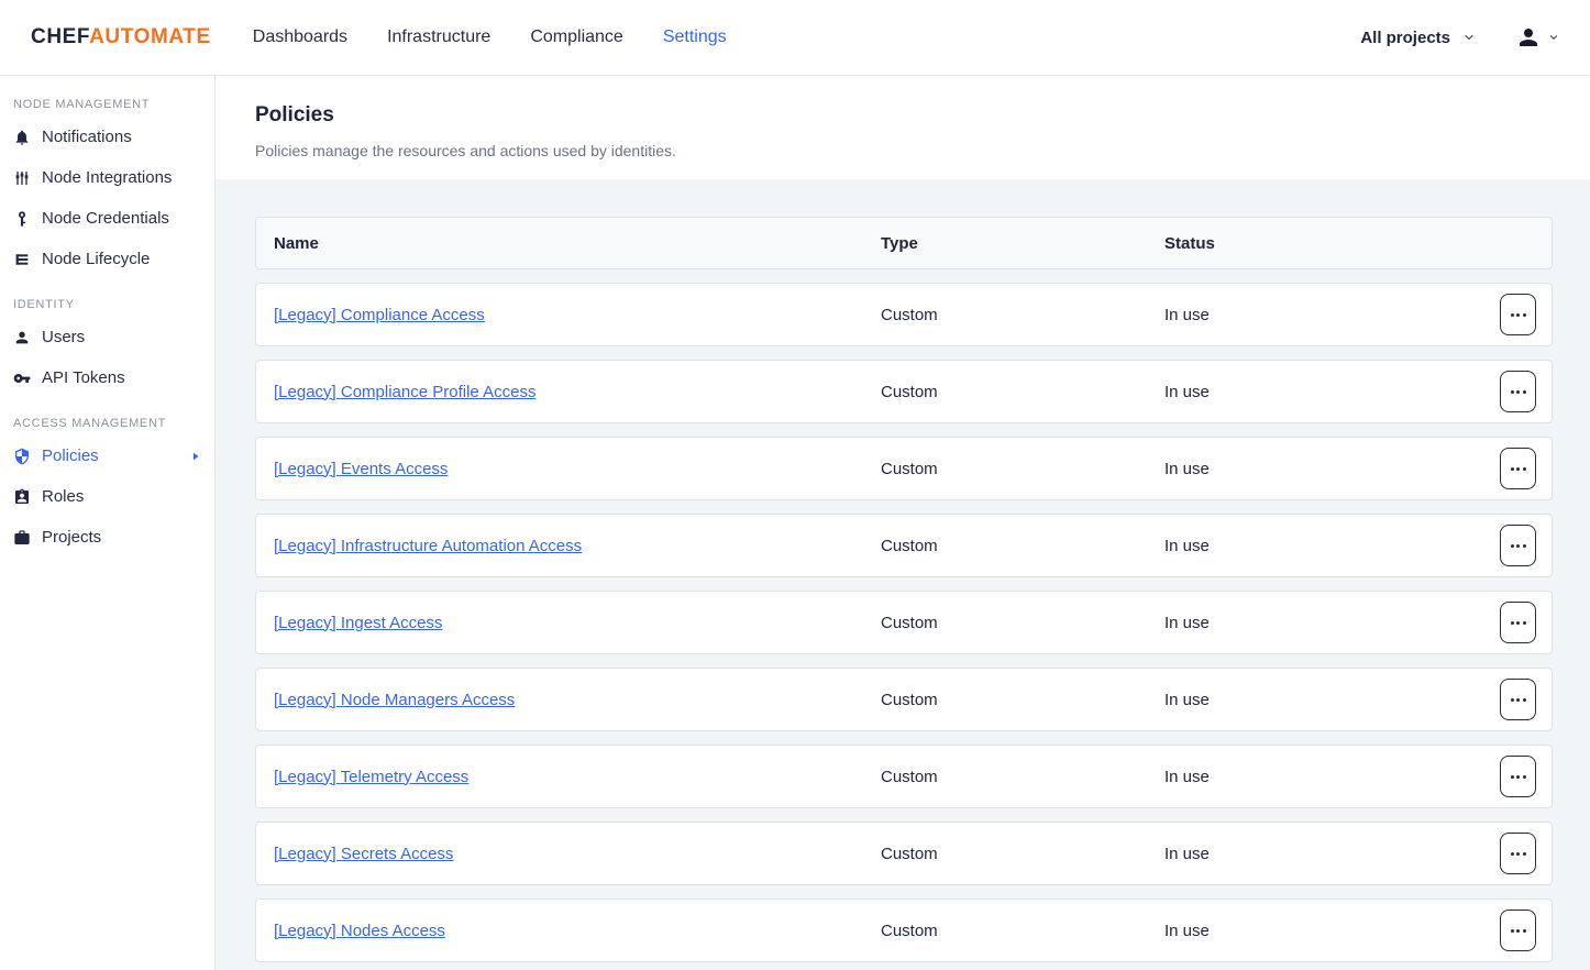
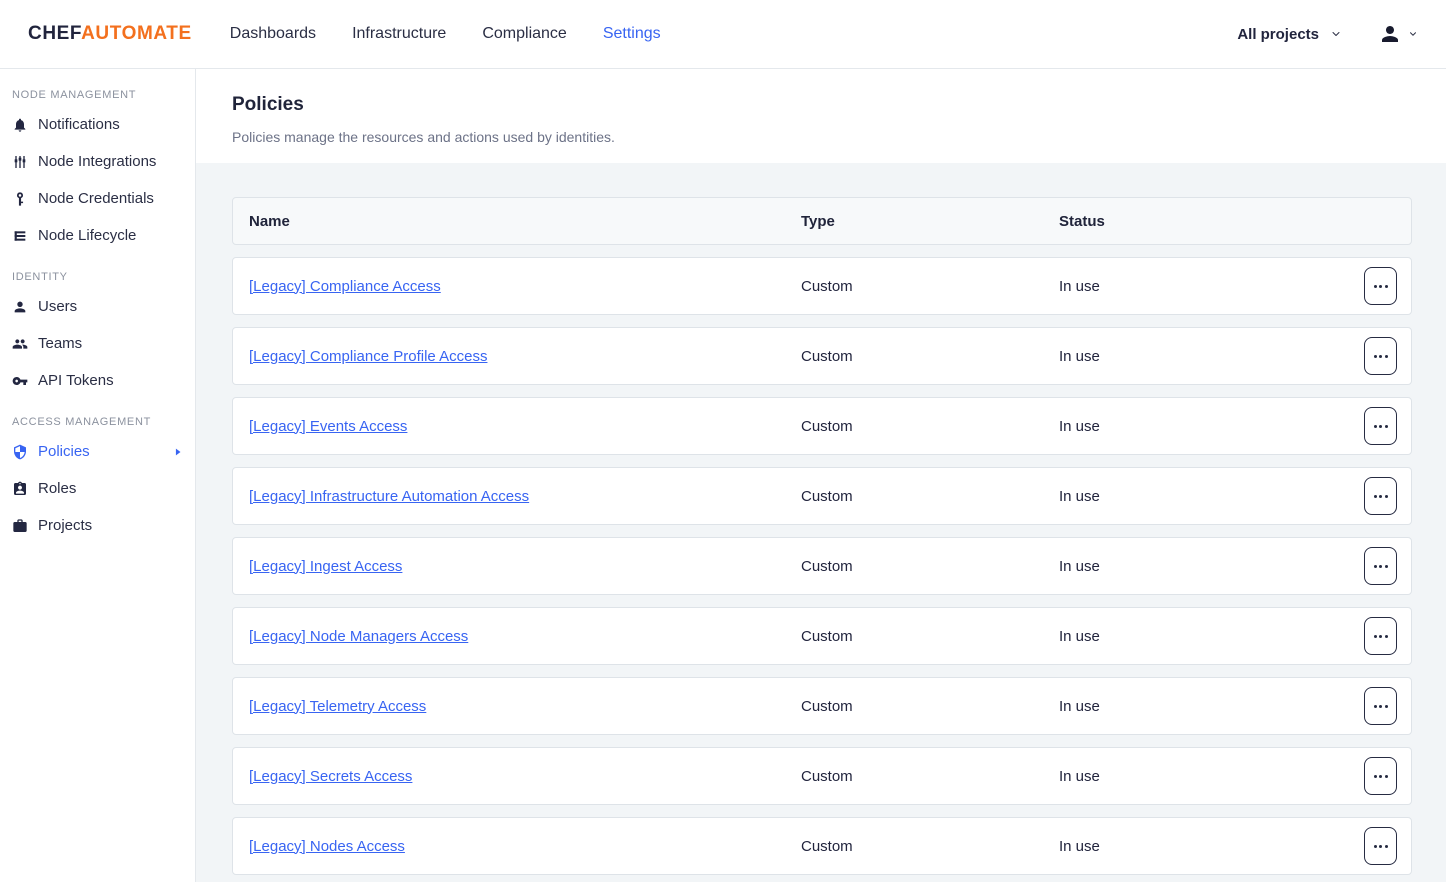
  CHEFAUTOMATE
  Dashboards
  Infrastructure
  Compliance
  Settings
  All projects
  NODE MANAGEMENT
  Notifications
  Node Integrations
  Node Credentials
  Node Lifecycle
  IDENTITY
  Users
+ Teams
  API Tokens
  ACCESS MANAGEMENT
  Policies
  Roles
  Projects
  Policies
  Policies manage the resources and actions used by identities.
  Name
  Type
  Status
  [Legacy] Compliance Access
  Custom
  In use
  [Legacy] Compliance Profile Access
  Custom
  In use
  [Legacy] Events Access
  Custom
  In use
  [Legacy] Infrastructure Automation Access
  Custom
  In use
  [Legacy] Ingest Access
  Custom
  In use
  [Legacy] Node Managers Access
  Custom
  In use
  [Legacy] Telemetry Access
  Custom
  In use
  [Legacy] Secrets Access
  Custom
  In use
  [Legacy] Nodes Access
  Custom
  In use
